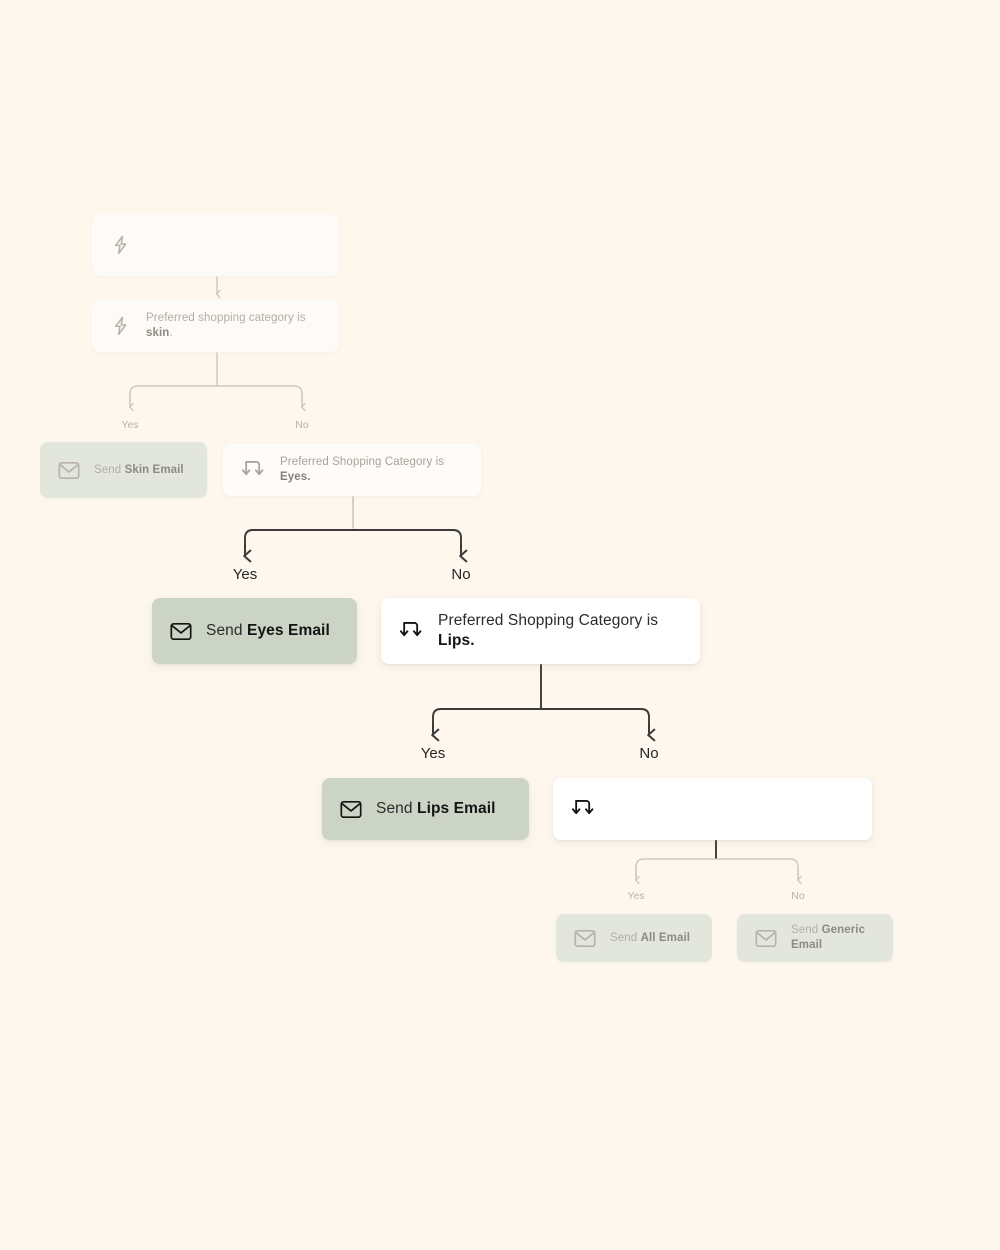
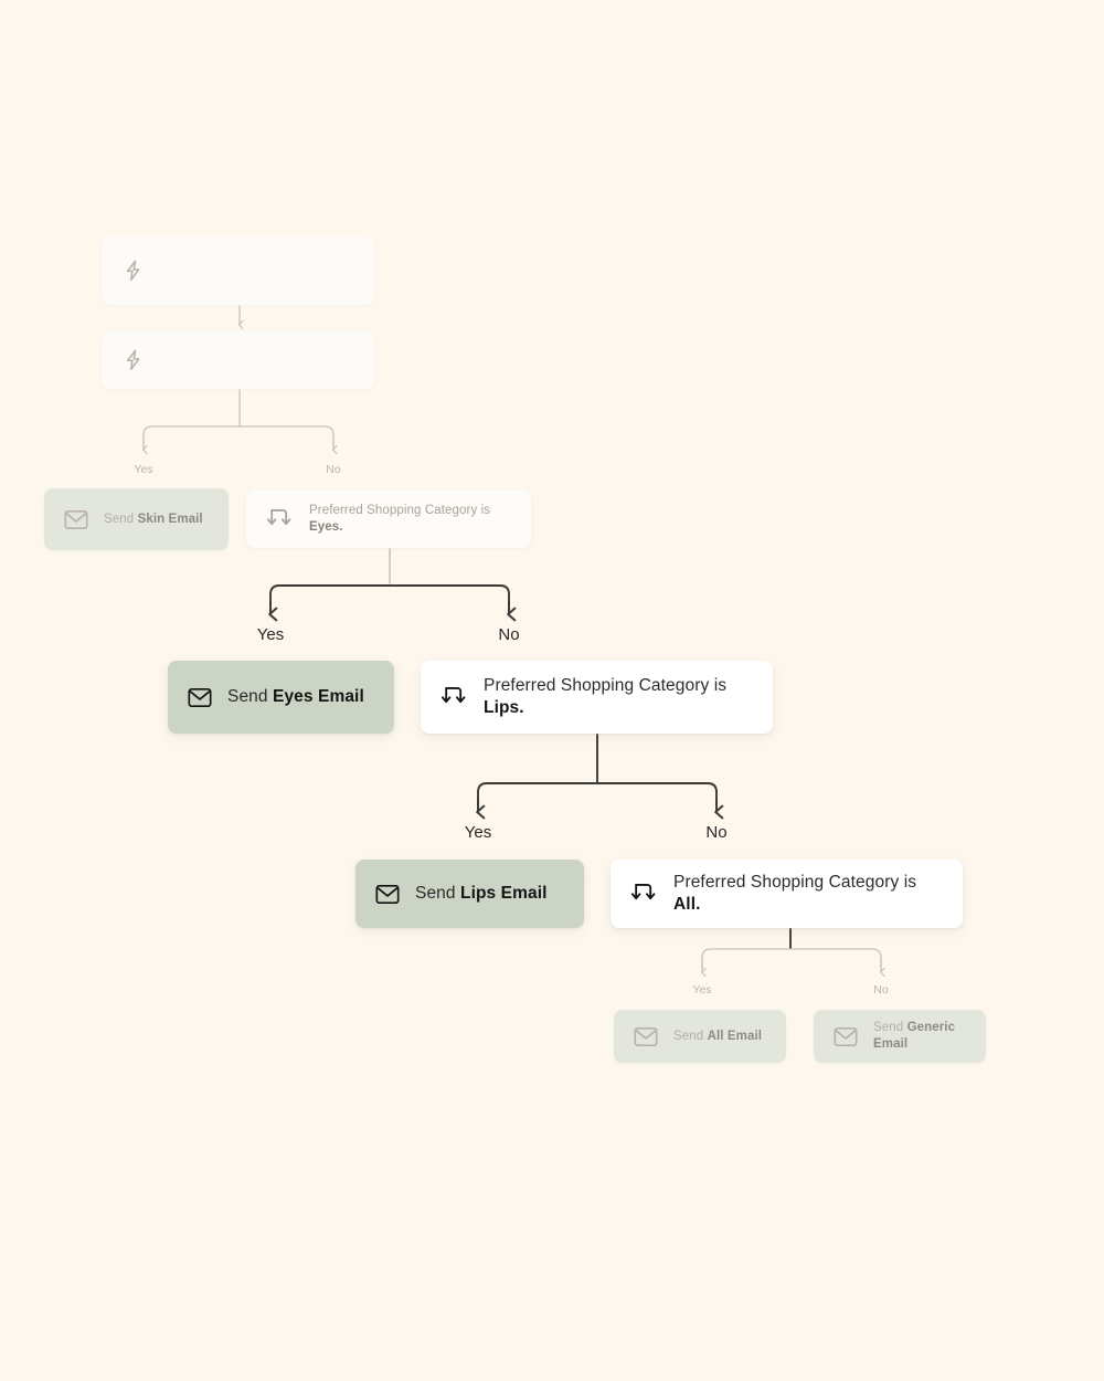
- Preferred shopping category is skin.
  Send Skin Email
  Preferred Shopping Category is Eyes.
  Send Eyes Email
  Preferred Shopping Category is Lips.
  Send Lips Email
+ Preferred Shopping Category is All.
  Send All Email
  Send Generic Email
  Yes
  No
  Yes
  No
  Yes
  No
  Yes
  No
